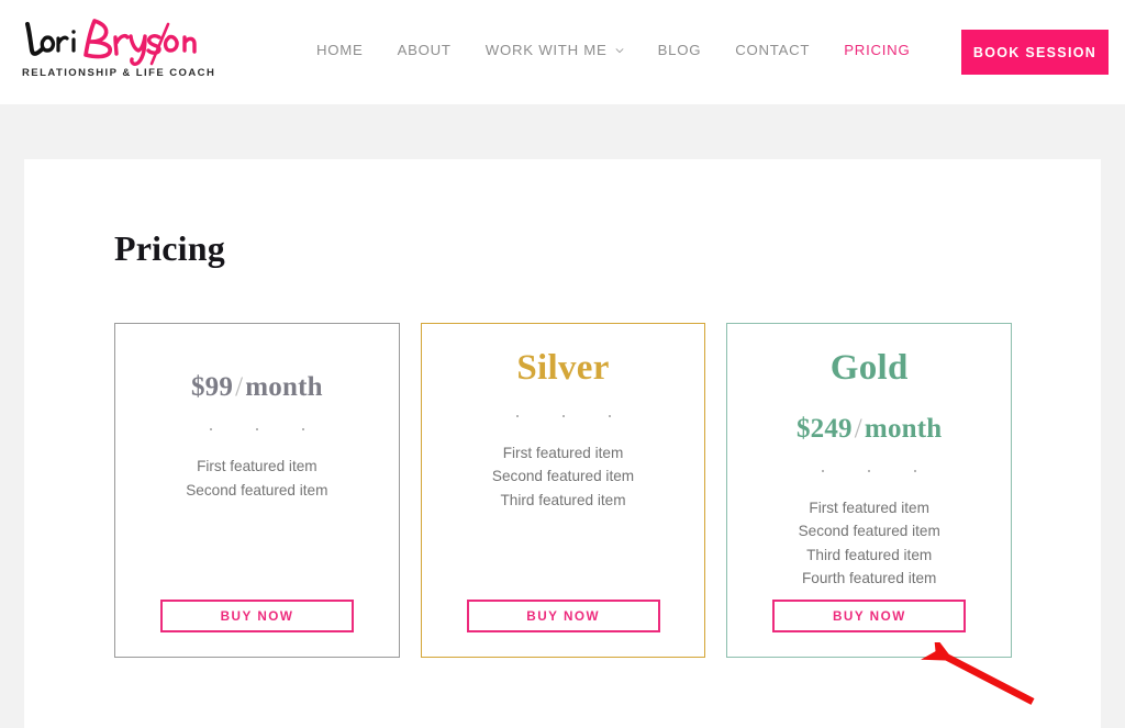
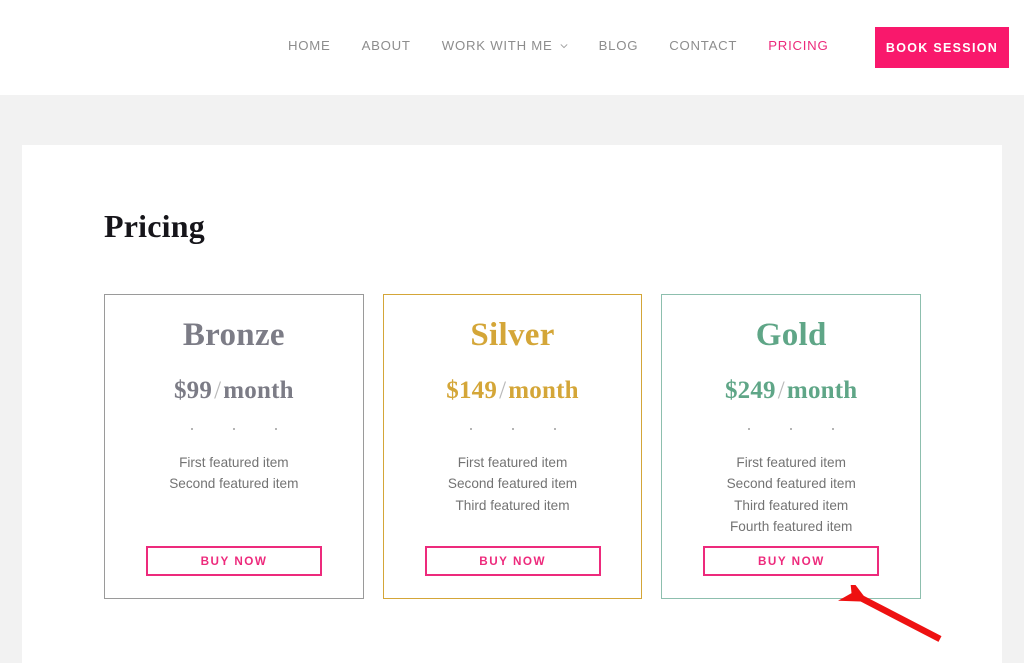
- RELATIONSHIP & LIFE COACH
  HOME
  ABOUT
  WORK WITH ME
  BLOG
  CONTACT
  PRICING
  BOOK SESSION
  Pricing
+ Bronze
  $99/month
  First featured item
  Second featured item
  BUY NOW
  Silver
+ $149/month
  First featured item
  Second featured item
  Third featured item
  BUY NOW
  Gold
  $249/month
  First featured item
  Second featured item
  Third featured item
  Fourth featured item
  BUY NOW
